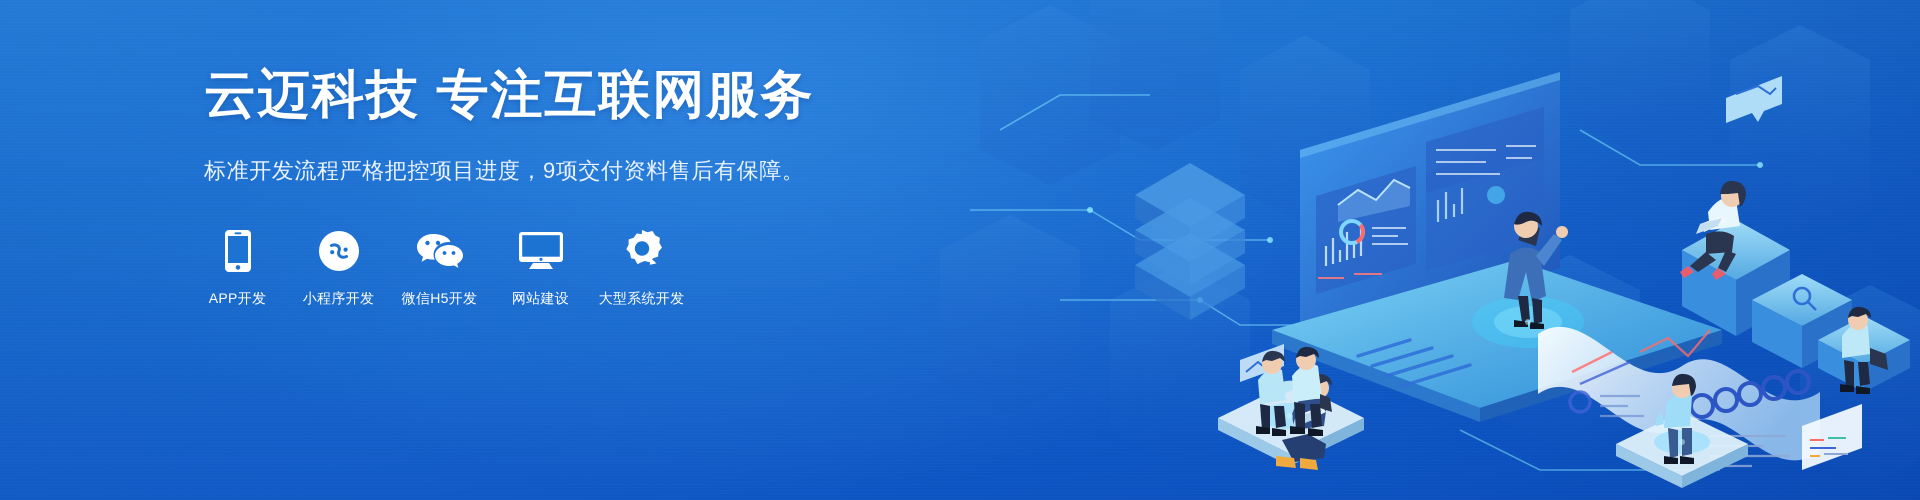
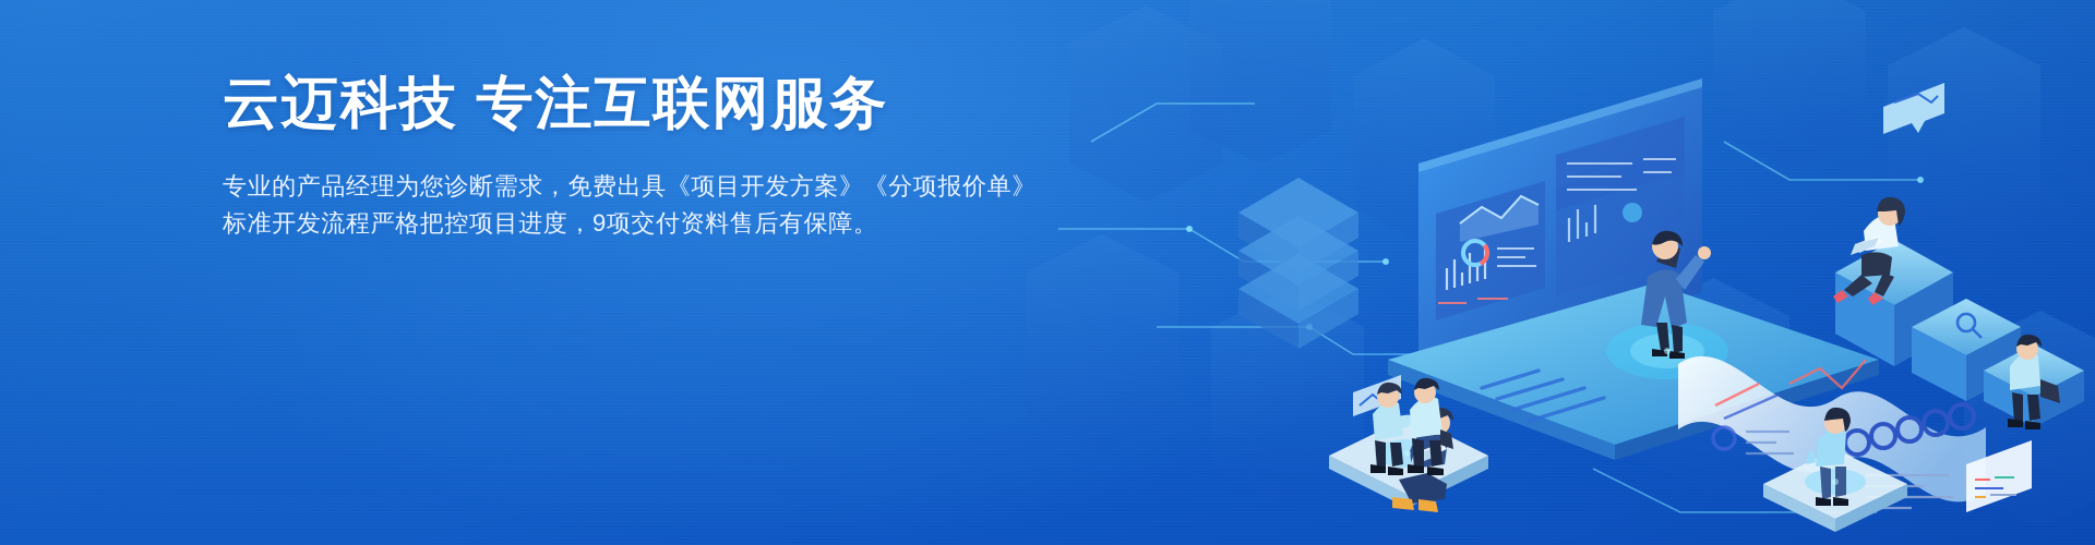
  云迈科技 专注互联网服务
+ 专业的产品经理为您诊断需求，免费出具《项目开发方案》《分项报价单》
  标准开发流程严格把控项目进度，9项交付资料售后有保障。
- APP开发
- 小程序开发
- 微信H5开发
- 网站建设
- 大型系统开发
